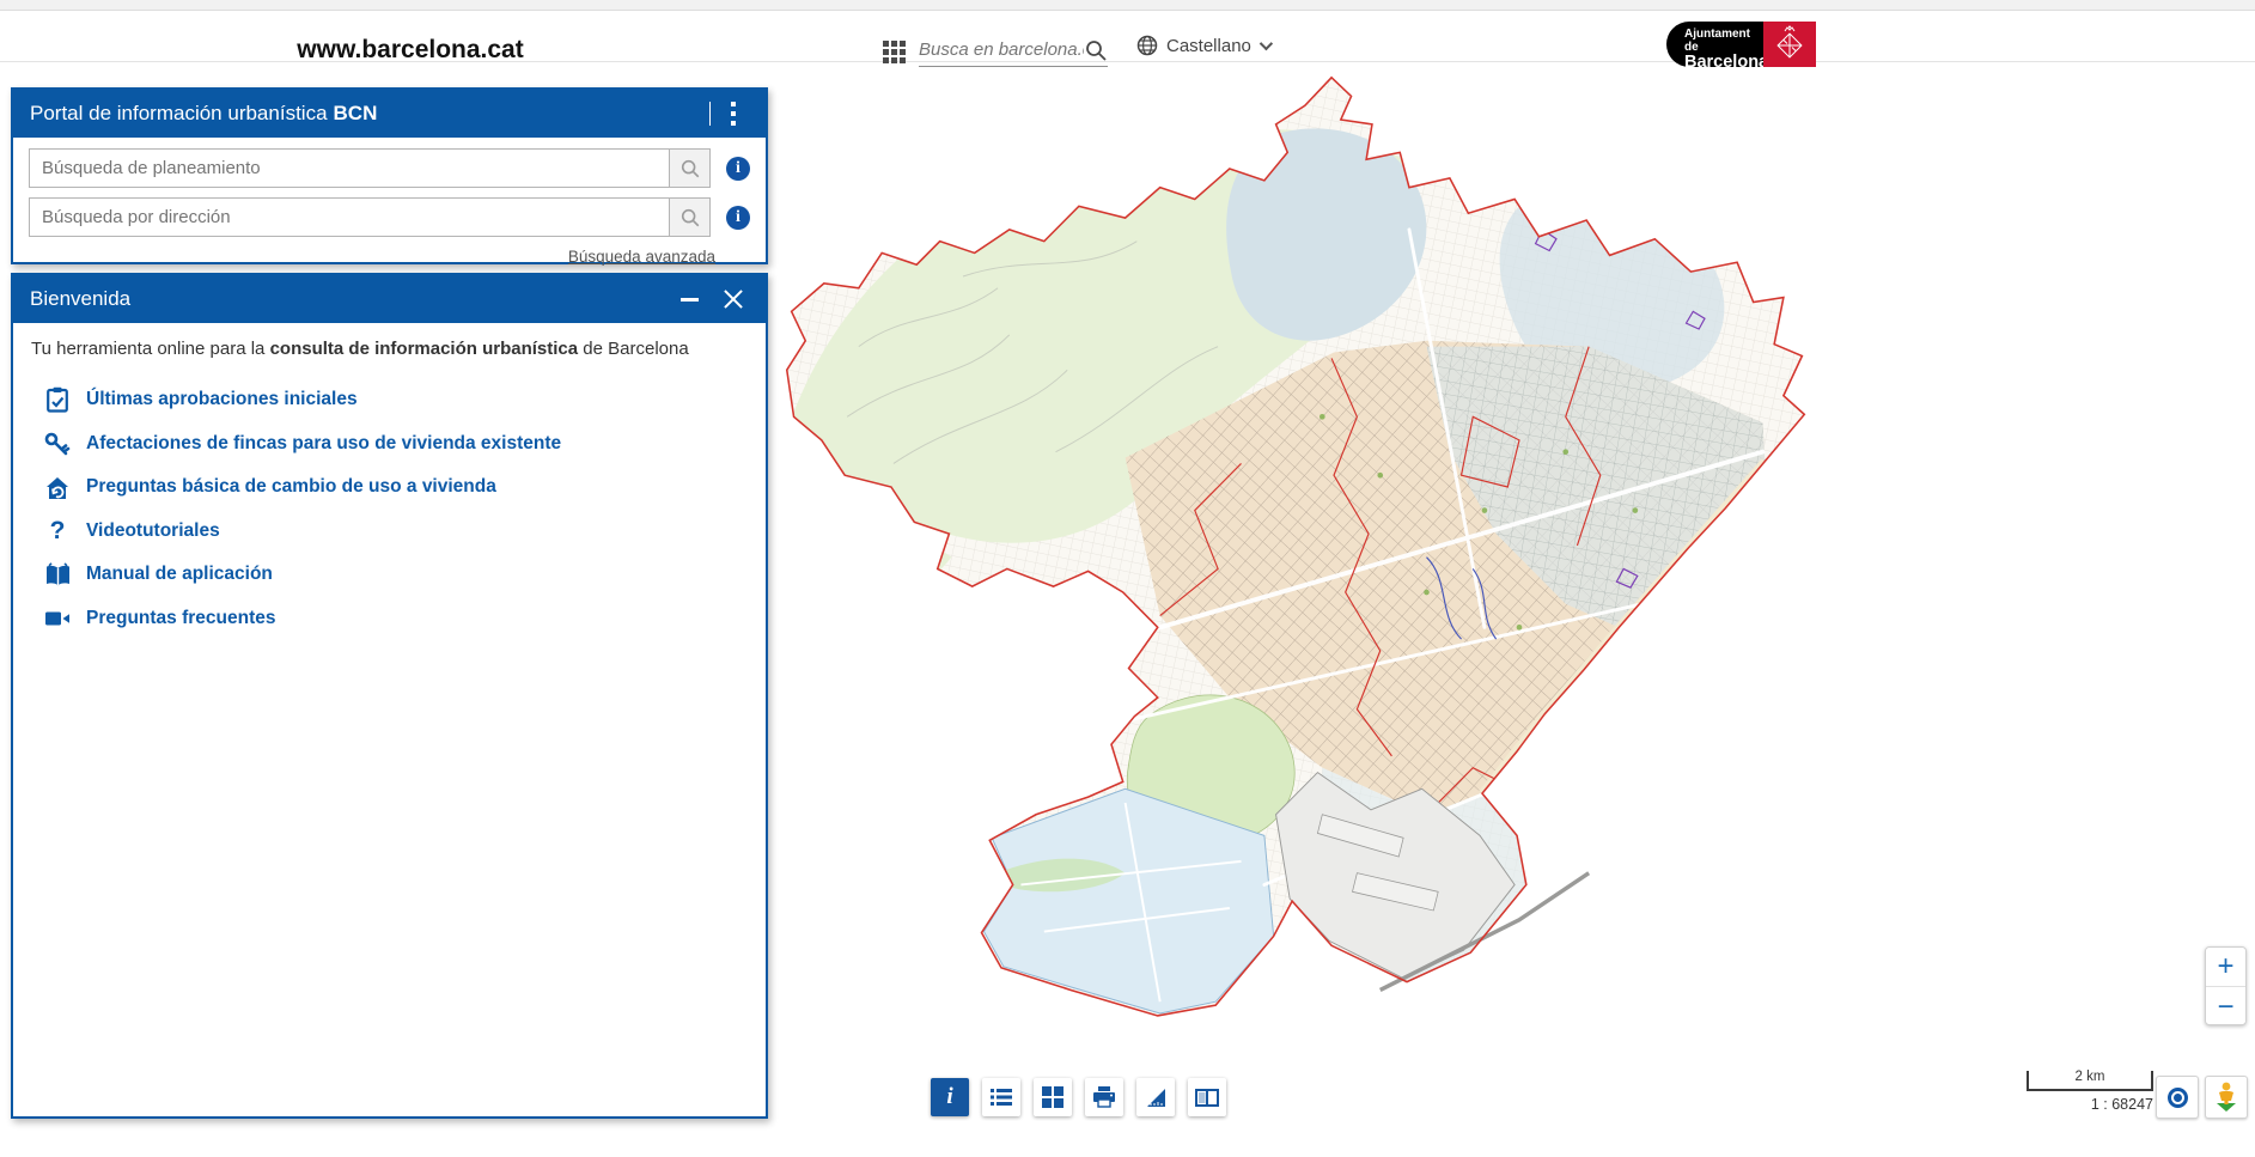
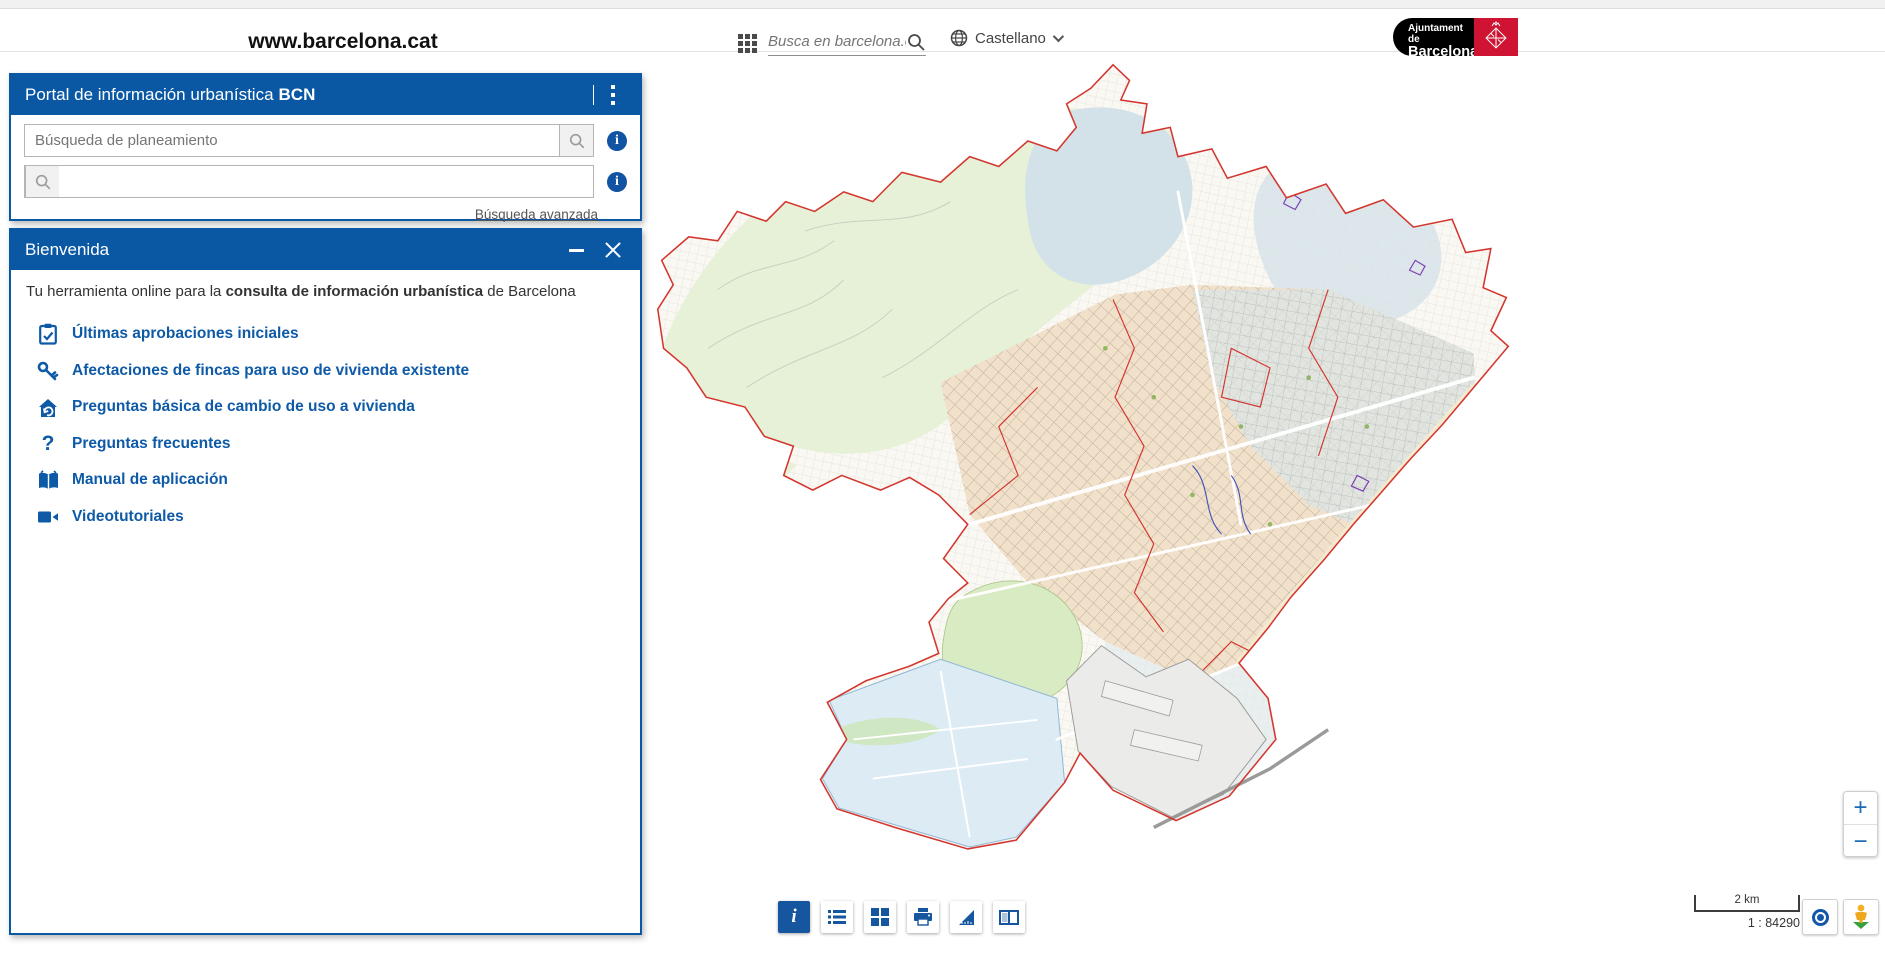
  www.barcelona.cat
  Busca en barcelona.
  Castellano
  Ajuntament de
  Barcelon
  Portal de información urbanística
  BCN
  Búsqueda de planeamiento
  i
- Búsqueda por dirección
  i
  Búsqueda avanzada
  Bienvenida
  Tu herramienta online para la consulta de información urbanística de Barcelona
  Últimas aprobaciones iniciales
  Afectaciones de fincas para uso de vivienda existente
  Preguntas básica de cambio de uso a vivienda
  ?
- Videotutoriales
+ Preguntas frecuentes
  Manual de aplicación
- Preguntas frecuentes
+ Videotutoriales
  i
  +
  −
  2 km
- 1 : 68247
+ 1 : 84290
